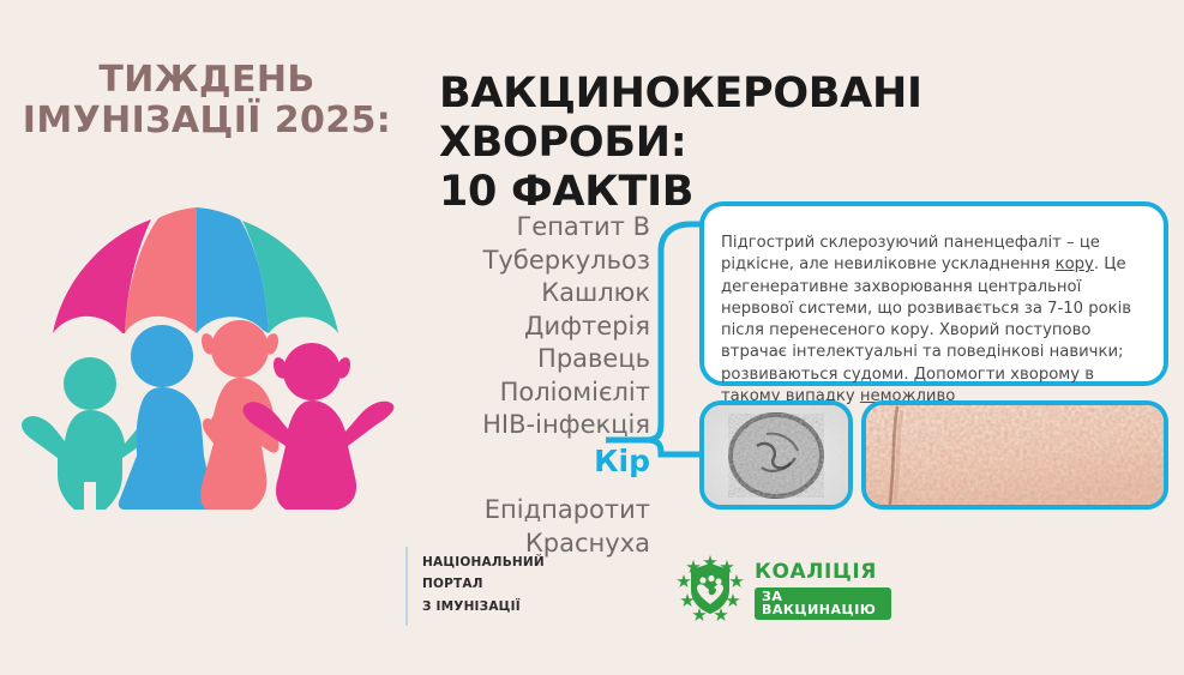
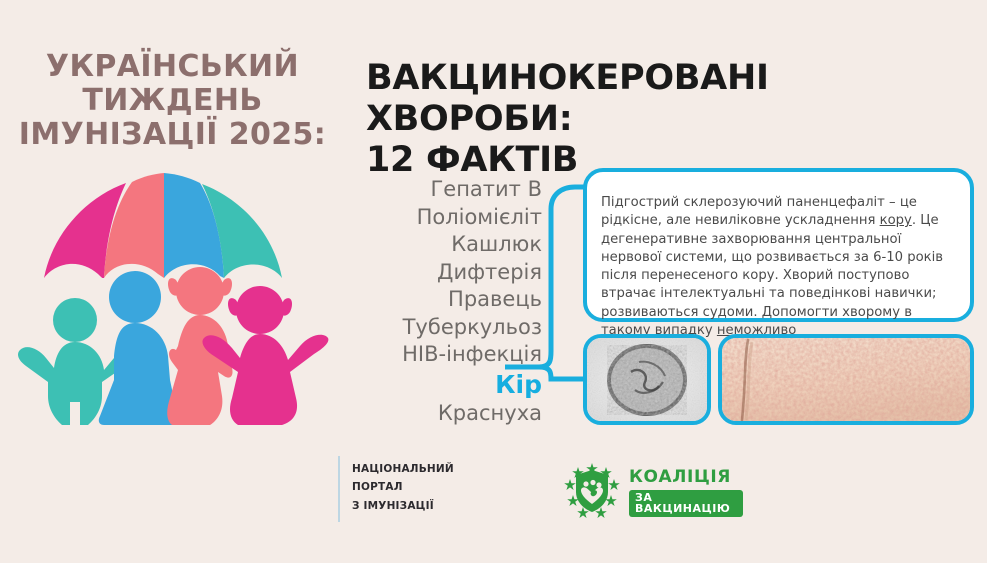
+ УКРАЇНСЬКИЙ
  ТИЖДЕНЬ
  ІМУНІЗАЦІЇ 2025:
  НАЦІОНАЛЬНИЙ
  ПОРТАЛ
  З ІМУНІЗАЦІЇ
  ВАКЦИНОКЕРОВАНІ ХВОРОБИ:
- 10 ФАКТІВ
+ 12 ФАКТІВ
  Гепатит В
- Туберкульоз
+ Поліомієліт
  Кашлюк
  Дифтерія
  Правець
- Поліомієліт
+ Туберкульоз
  HIB-інфекція
  Кір
- Епідпаротит
  Краснуха
- Підгострий склерозуючий паненцефаліт – це рідкісне, але невиліковне ускладнення кору. Це дегенеративне захворювання центральної нервової системи, що розвивається за 7-10 років після перенесеного кору. Хворий поступово втрачає інтелектуальні та поведінкові навички; розвиваються судоми. Допомогти хворому в такому випадку неможливо
+ Підгострий склерозуючий паненцефаліт – це рідкісне, але невиліковне ускладнення кору. Це дегенеративне захворювання центральної нервової системи, що розвивається за 6-10 років після перенесеного кору. Хворий поступово втрачає інтелектуальні та поведінкові навички; розвиваються судоми. Допомогти хворому в такому випадку неможливо
  КОАЛІЦІЯ
  ЗА ВАКЦИНАЦІЮ
